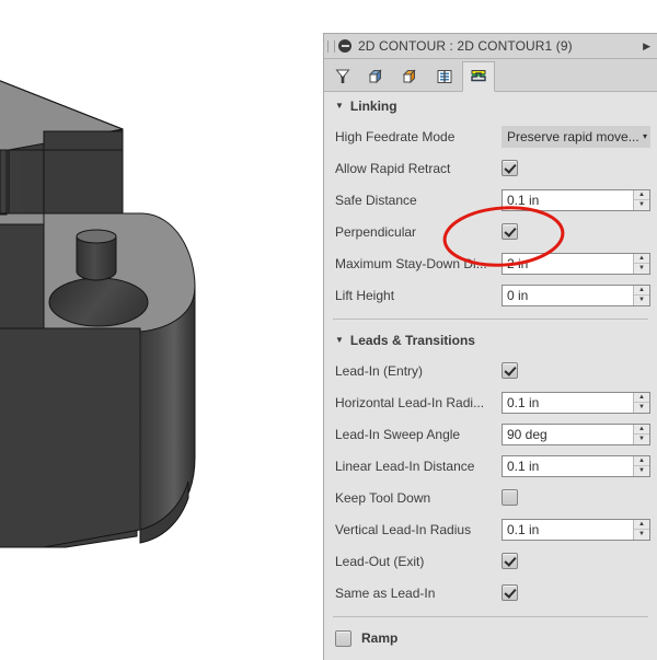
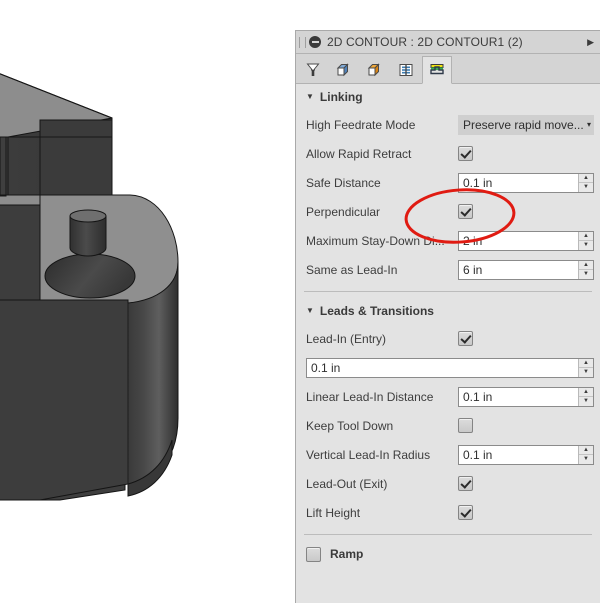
- 2D CONTOUR : 2D CONTOUR1 (9)
+ 2D CONTOUR : 2D CONTOUR1 (2)
  ▶
  ▼
  Linking
  High Feedrate Mode
  Preserve rapid move...
  ▾
  Allow Rapid Retract
  Safe Distance
  0.1 in
  Perpendicular
  Maximum Stay-Down D
- Lift Height
+ Same as Lead-In
- 0 in
+ 6 in
  ▼
  Leads & Transitions
  Lead-In (Entry)
- Horizontal Lead-In Radi...
  0.1 in
- Lead-In Sweep Angle
- 90 deg
  Linear Lead-In Distance
  0.1 in
  Keep Tool Down
  Vertical Lead-In Radius
  0.1 in
  Lead-Out (Exit)
- Same as Lead-In
+ Lift Height
  Ramp
